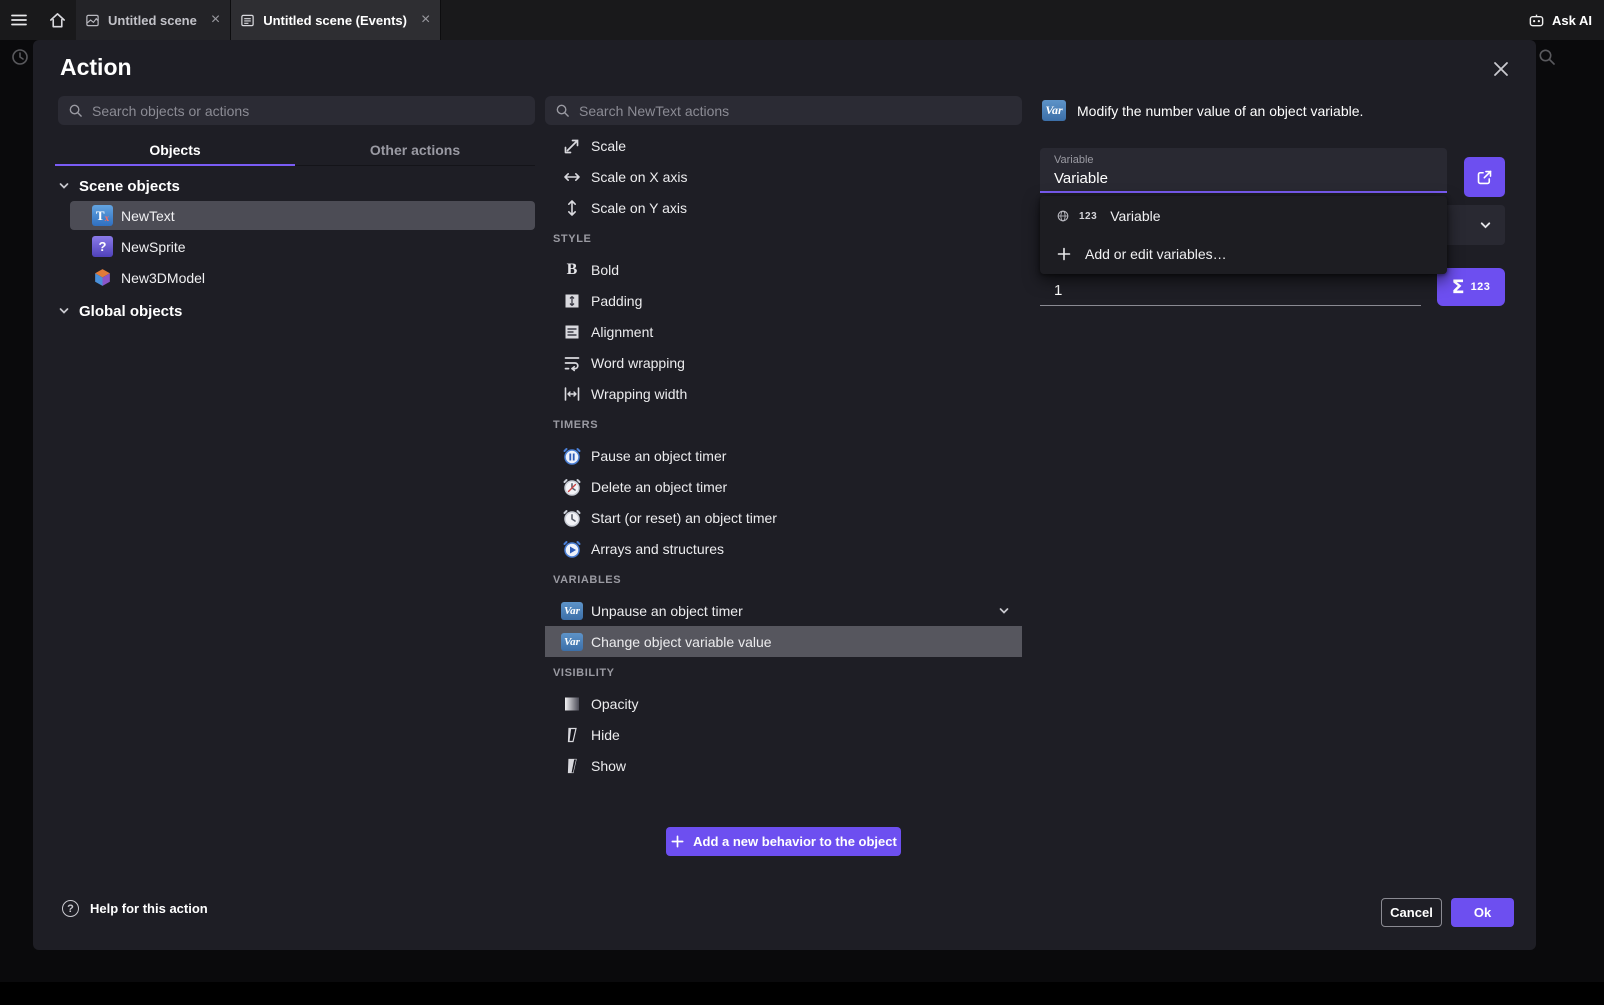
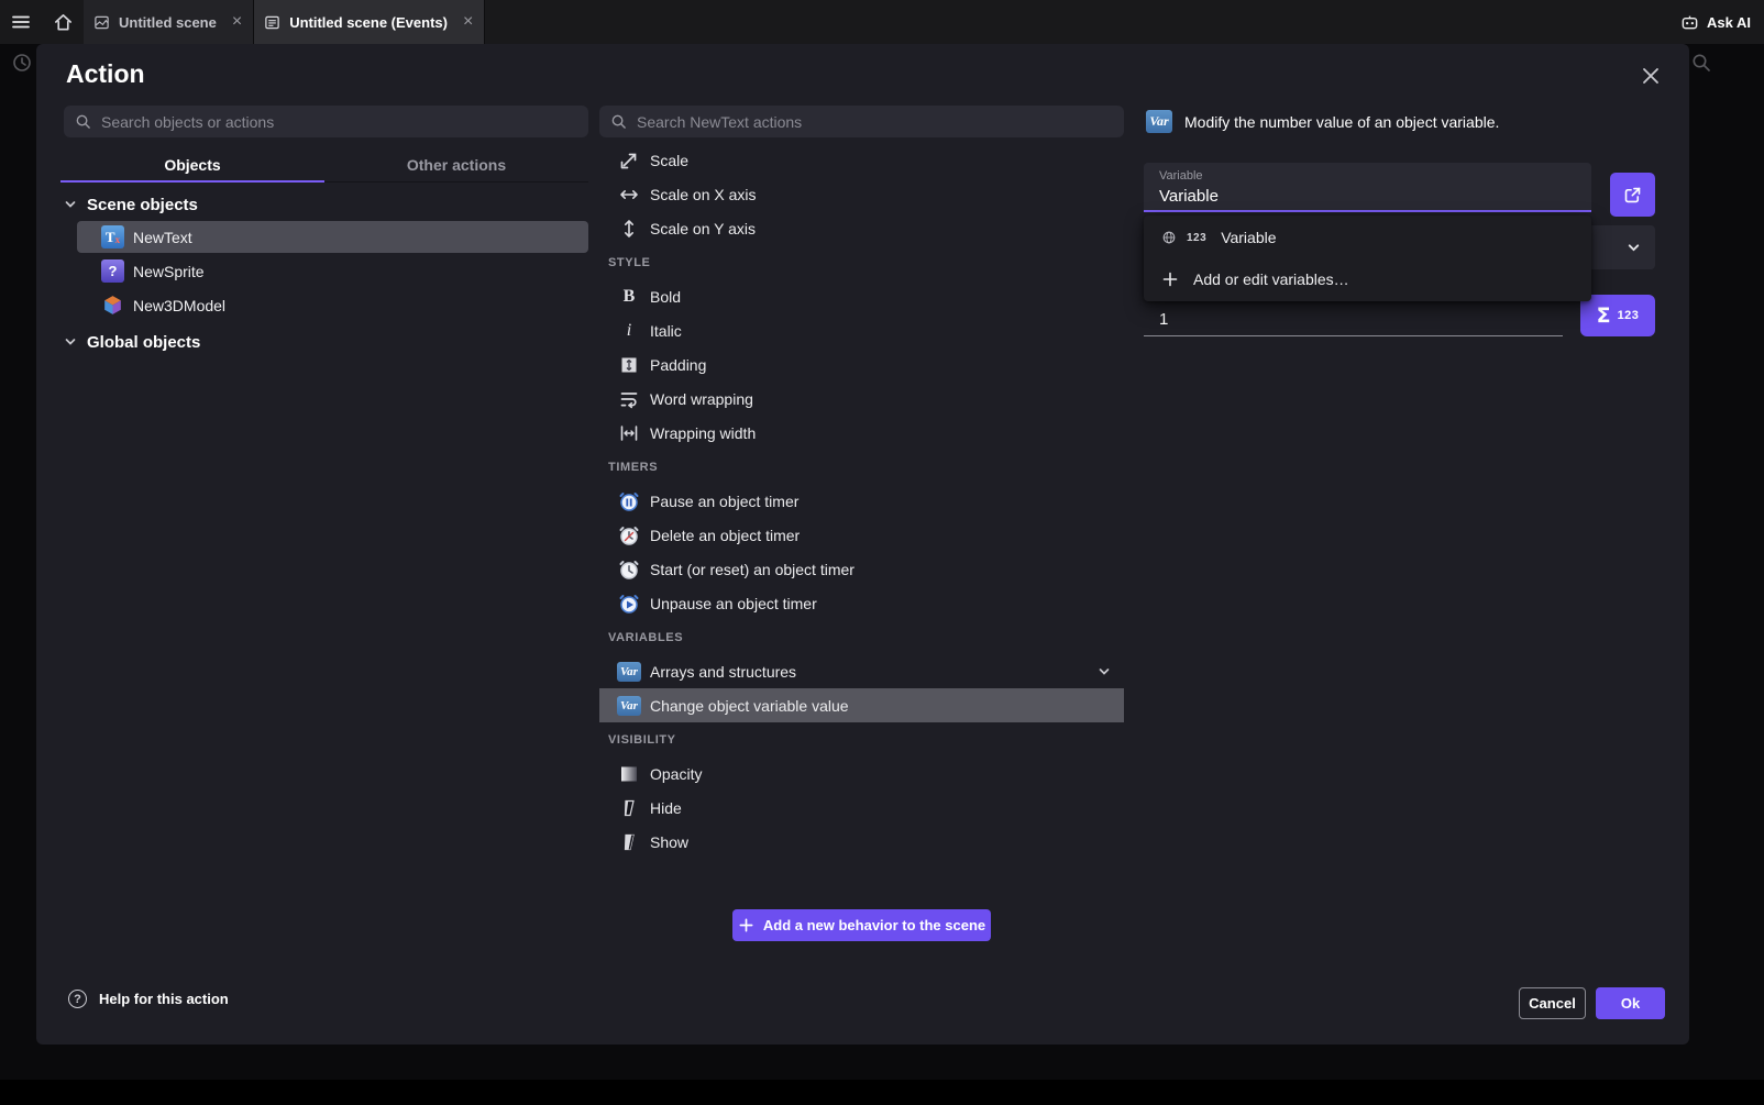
  Untitled scene
  ×
  Untitled scene (Events)
  ×
  Ask AI
  Action
  Search objects or actions
  Objects
  Other actions
  Scene objects
  T
  x
  NewText
  ?
  NewSprite
  New3DModel
  Global objects
  Search NewText actions
  Scale
  Scale on X axis
  Scale on Y axis
  STYLE
  B
  Bold
+ i
+ Italic
  Padding
- Alignment
  Word wrapping
  Wrapping width
  TIMERS
  Pause an object timer
  Delete an object timer
  Start (or reset) an object timer
- Arrays and structures
+ Unpause an object timer
  VARIABLES
  Var
- Unpause an object timer
+ Arrays and structures
  Var
  Change object variable value
  VISIBILITY
  Opacity
  Hide
  Show
- Add a new behavior to the object
+ Add a new behavior to the scene
  Var
  Modify the number value of an object variable.
  Variable
  Variable
  123
  Variable
  Add or edit variables…
  1
  Σ
  123
  ?
  Help for this action
  Cancel
  Ok
